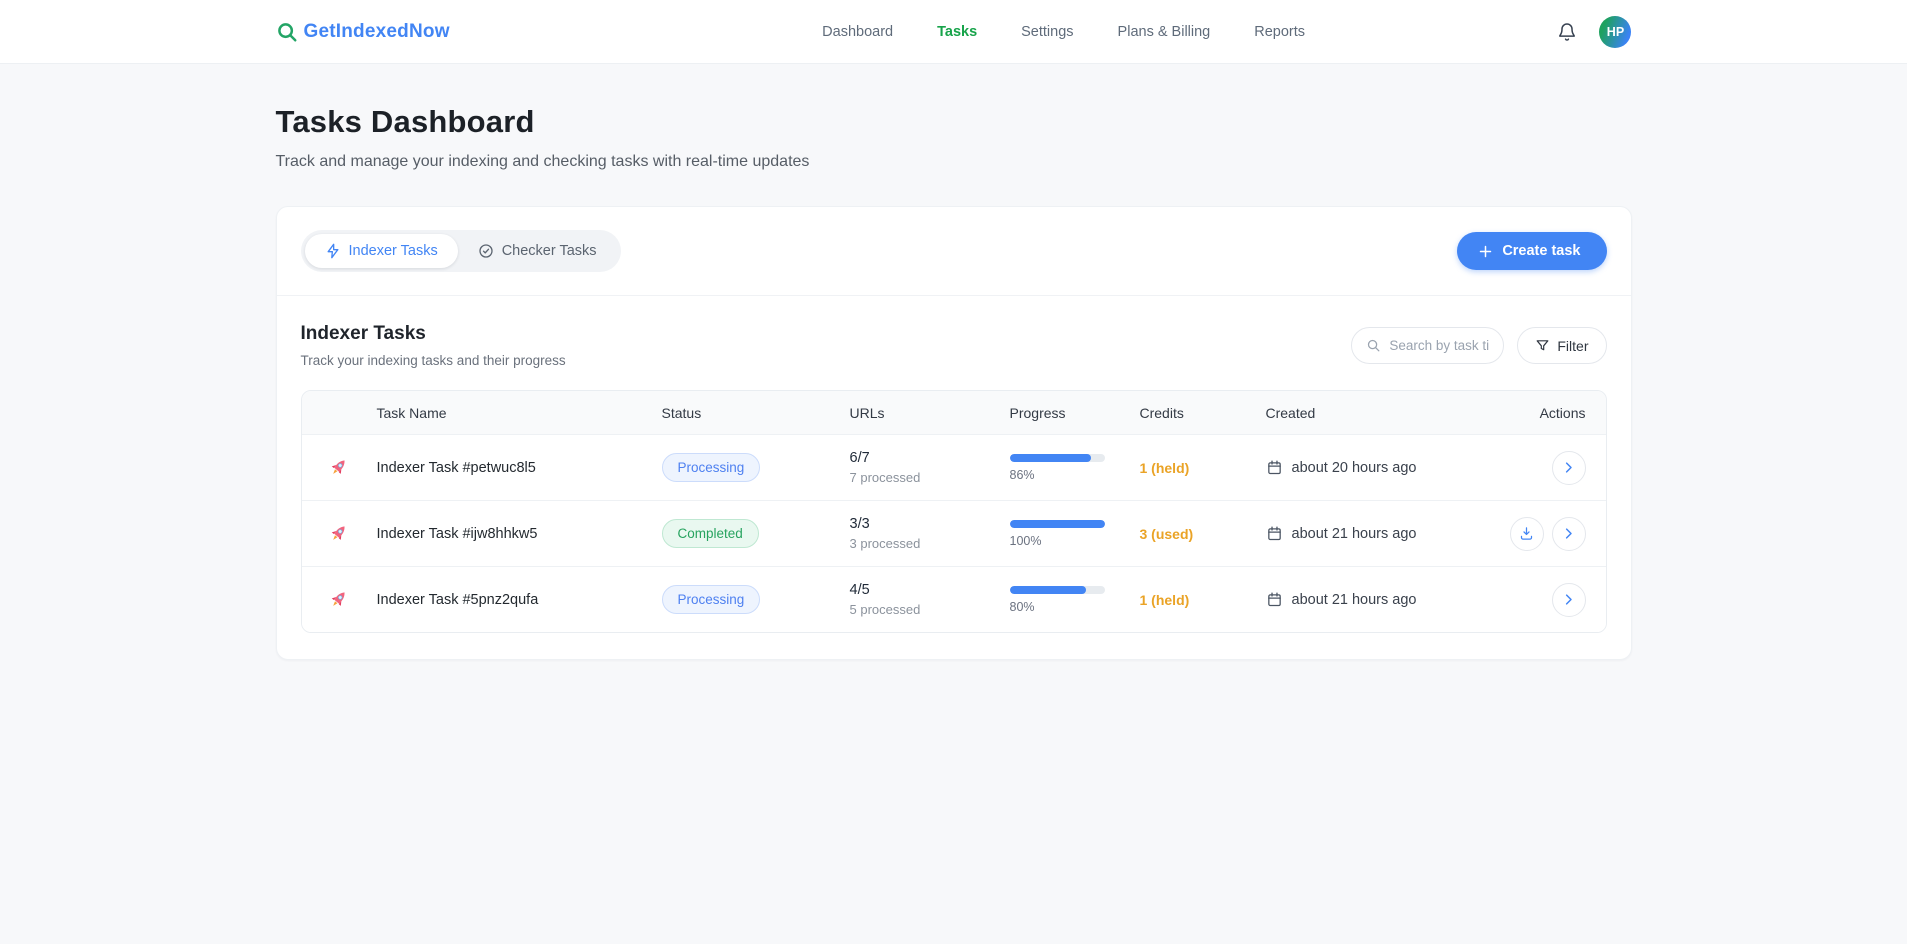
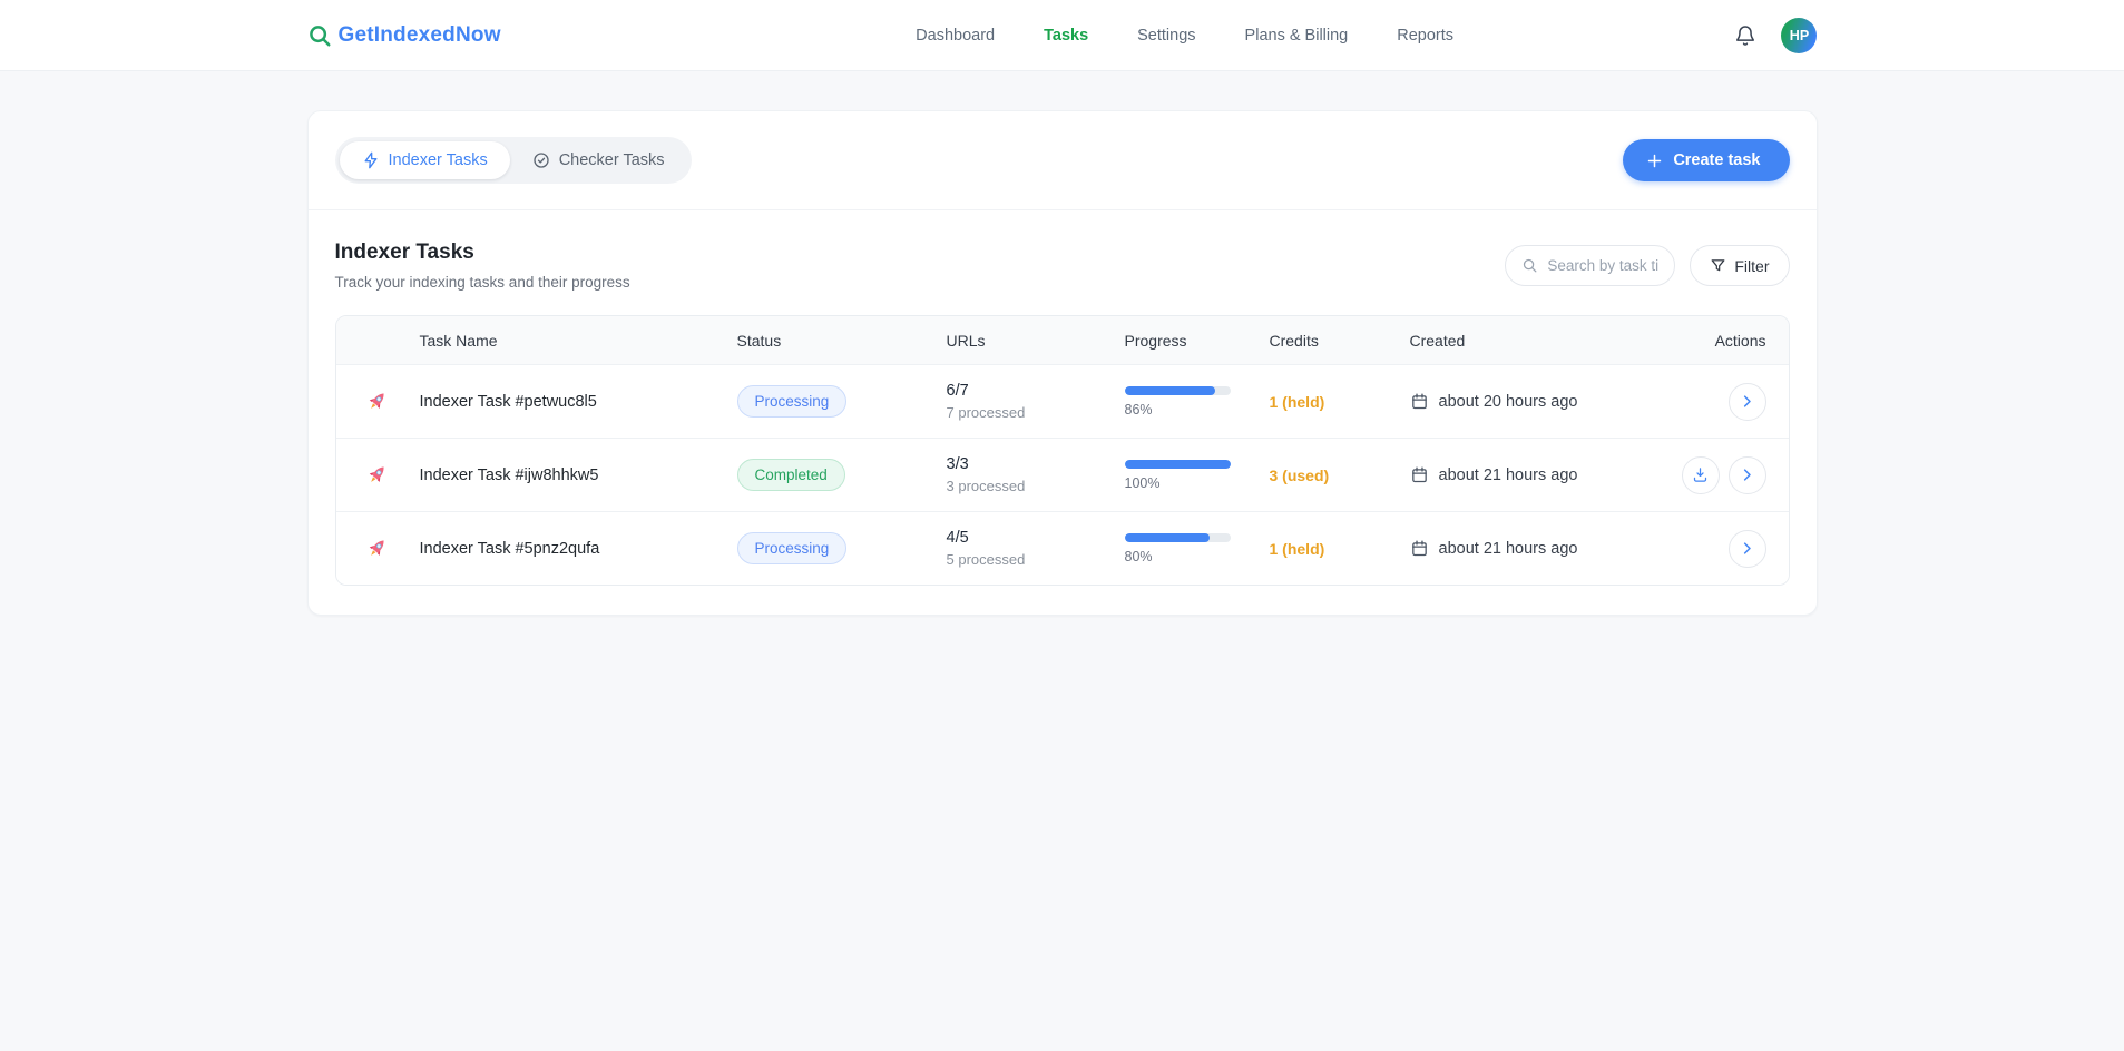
  GetIndexedNow
  Dashboard
  Tasks
  Settings
  Plans & Billing
  Reports
  HP
- Tasks Dashboard
- Track and manage your indexing and checking tasks with real-time updates
  Indexer Tasks
  Checker Tasks
  Create task
  Indexer Tasks
  Track your indexing tasks and their progress
  Search by task ti
  Filter
  Task Name
  Status
  URLs
  Progress
  Credits
  Created
  Actions
  Indexer Task #petwuc8l5
  Processing
  6/7
  7 processed
  86%
  1 (held)
  about 20 hours ago
  Indexer Task #ijw8hhkw5
  Completed
  3/3
  3 processed
  100%
  3 (used)
  about 21 hours ago
  Indexer Task #5pnz2qufa
  Processing
  4/5
  5 processed
  80%
  1 (held)
  about 21 hours ago
